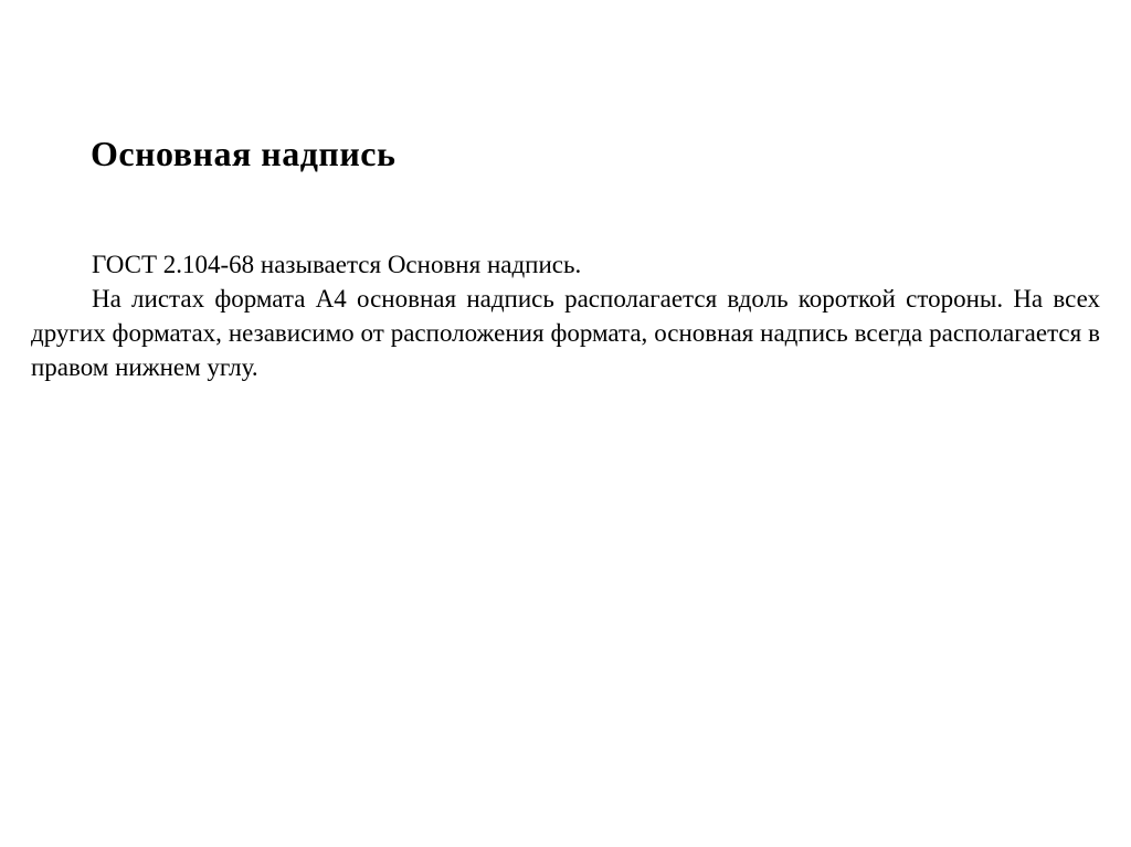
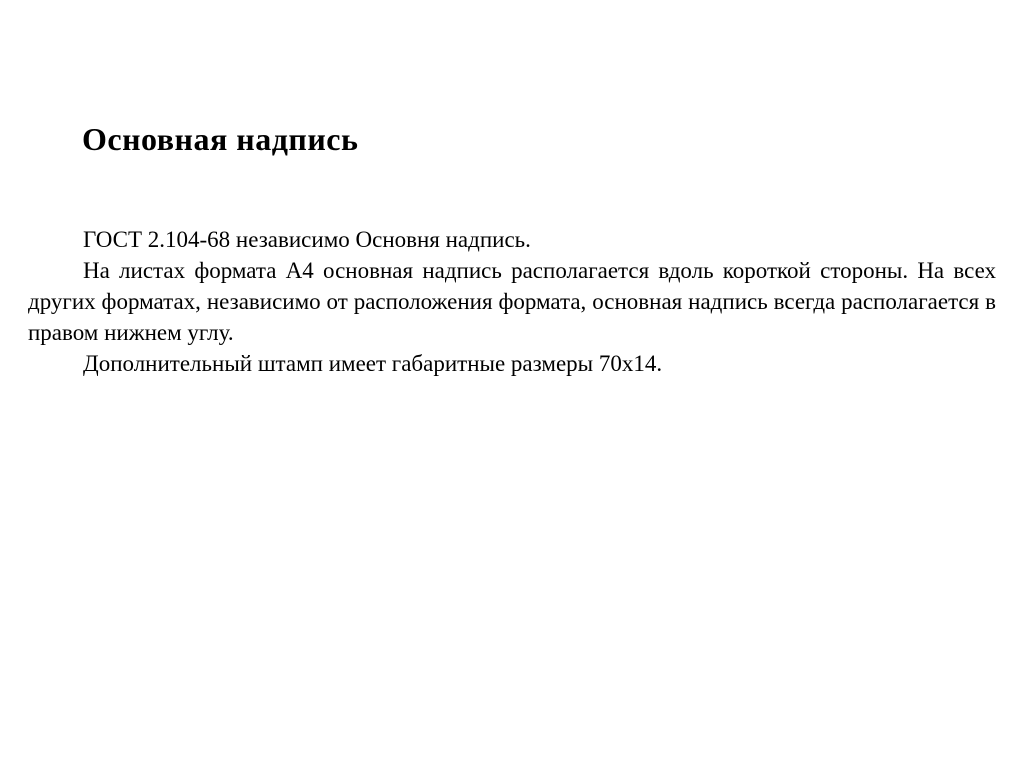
  Основная надпись
- ГОСТ 2.104-68 называется Основня надпись.
+ ГОСТ 2.104-68 независимо Основня надпись.
  На листах формата А4 основная надпись располагается вдоль короткой стороны. На всех других форматах, независимо от расположения формата, основная надпись всегда располагается в правом нижнем углу.
+ Дополнительный штамп имеет габаритные размеры 70х14.
